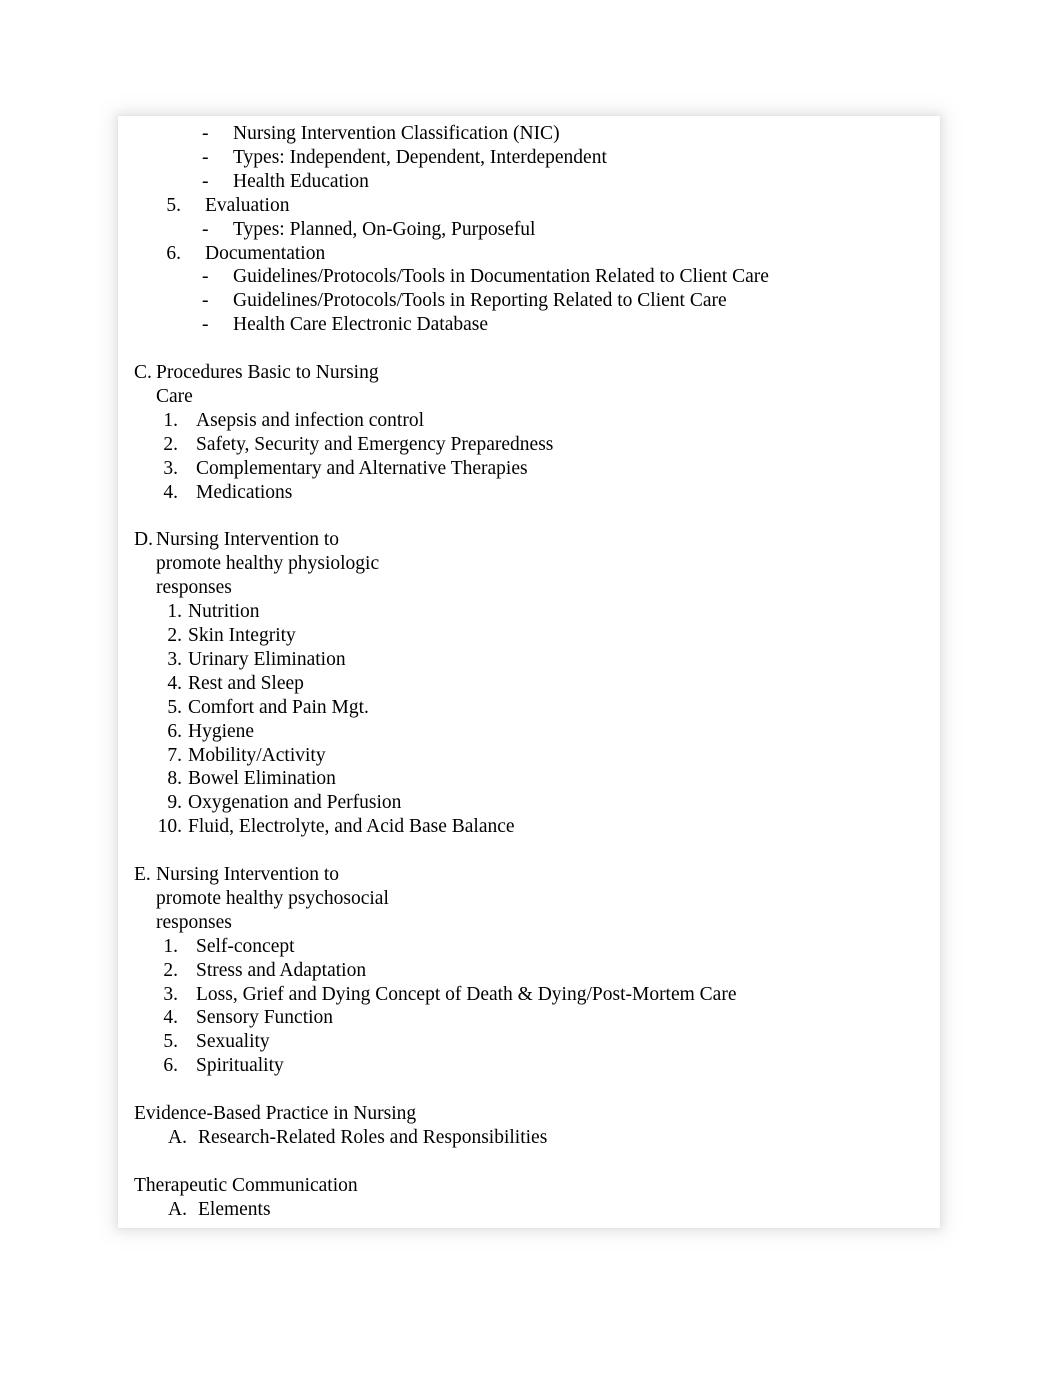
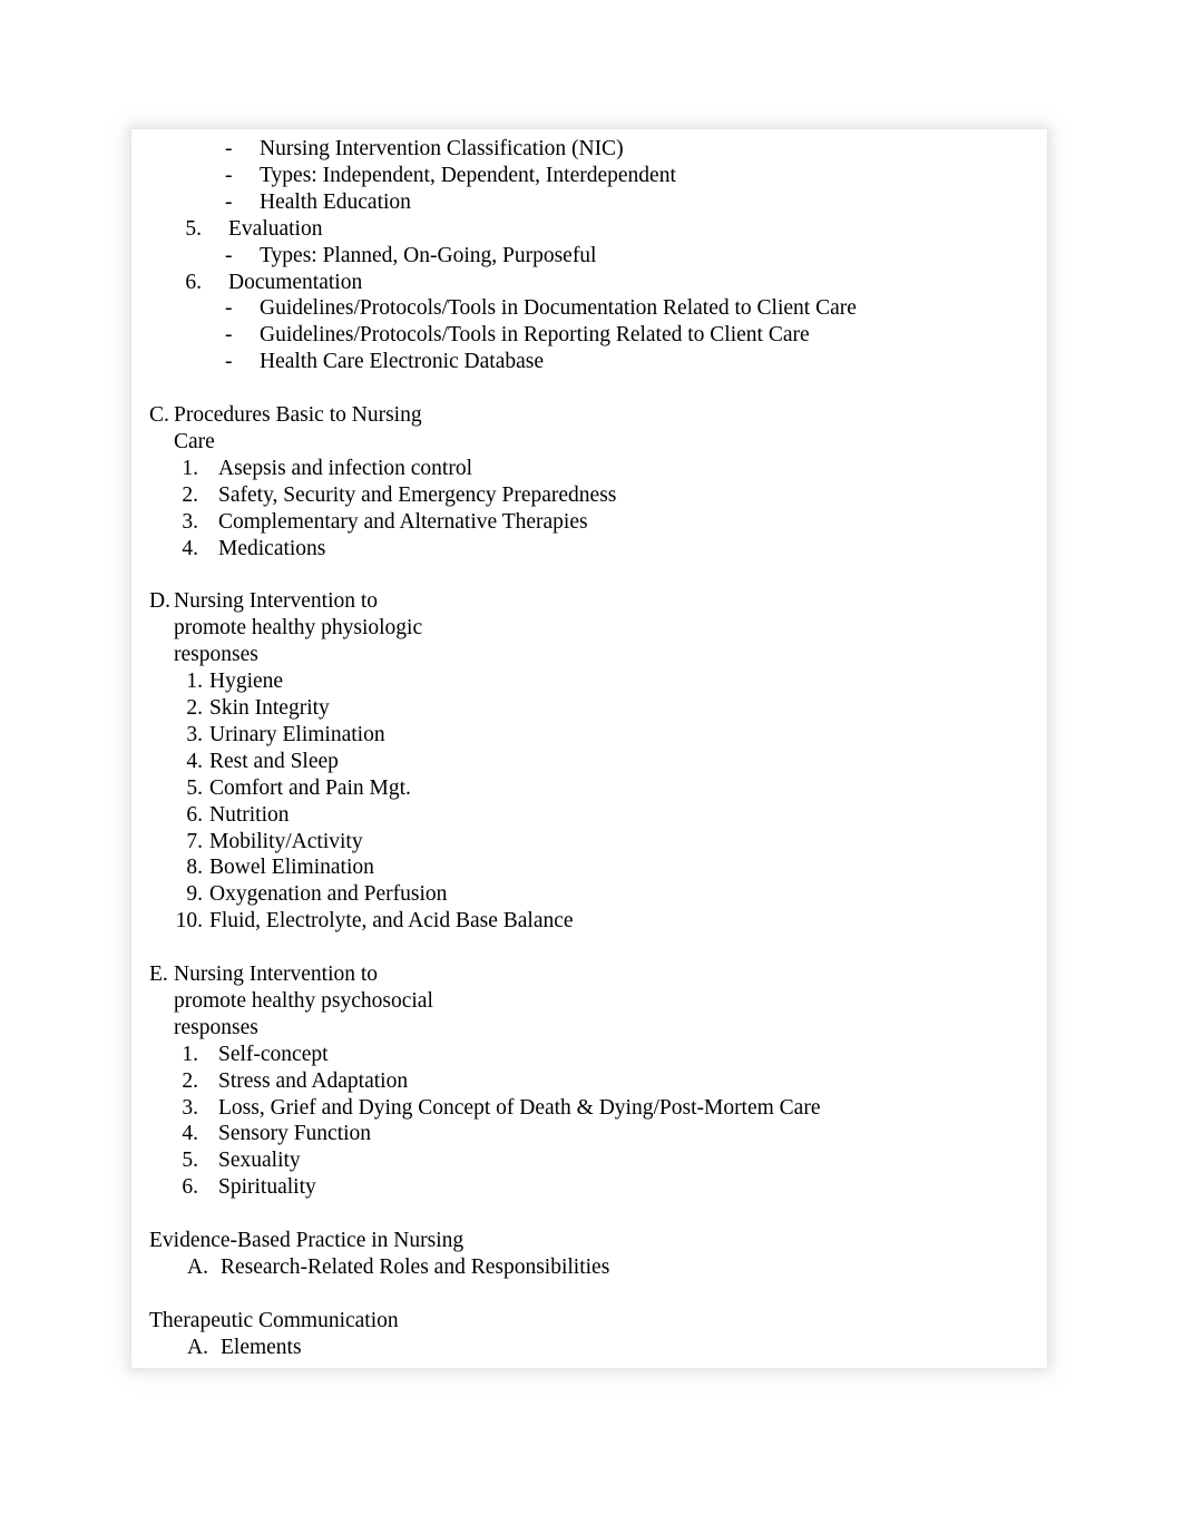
  -
  Nursing Intervention Classification (NIC)
  -
  Types: Independent, Dependent, Interdependent
  -
  Health Education
  5.
  Evaluation
  -
  Types: Planned, On-Going, Purposeful
  6.
  Documentation
  -
  Guidelines/Protocols/Tools in Documentation Related to Client Care
  -
  Guidelines/Protocols/Tools in Reporting Related to Client Care
  -
  Health Care Electronic Database
  C.
  Procedures Basic to Nursing
  Care
  1.
  Asepsis and infection control
  2.
  Safety, Security and Emergency Preparedness
  3.
  Complementary and Alternative Therapies
  4.
  Medications
  D.
  Nursing Intervention to
  promote healthy physiologic
  responses
  1.
- Nutrition
+ Hygiene
  2.
  Skin Integrity
  3.
  Urinary Elimination
  4.
  Rest and Sleep
  5.
  Comfort and Pain Mgt.
  6.
- Hygiene
+ Nutrition
  7.
  Mobility/Activity
  8.
  Bowel Elimination
  9.
  Oxygenation and Perfusion
  10.
  Fluid, Electrolyte, and Acid Base Balance
  E.
  Nursing Intervention to
  promote healthy psychosocial
  responses
  1.
  Self-concept
  2.
  Stress and Adaptation
  3.
  Loss, Grief and Dying Concept of Death & Dying/Post-Mortem Care
  4.
  Sensory Function
  5.
  Sexuality
  6.
  Spirituality
  Evidence-Based Practice in Nursing
  A.
  Research-Related Roles and Responsibilities
  Therapeutic Communication
  A.
  Elements
